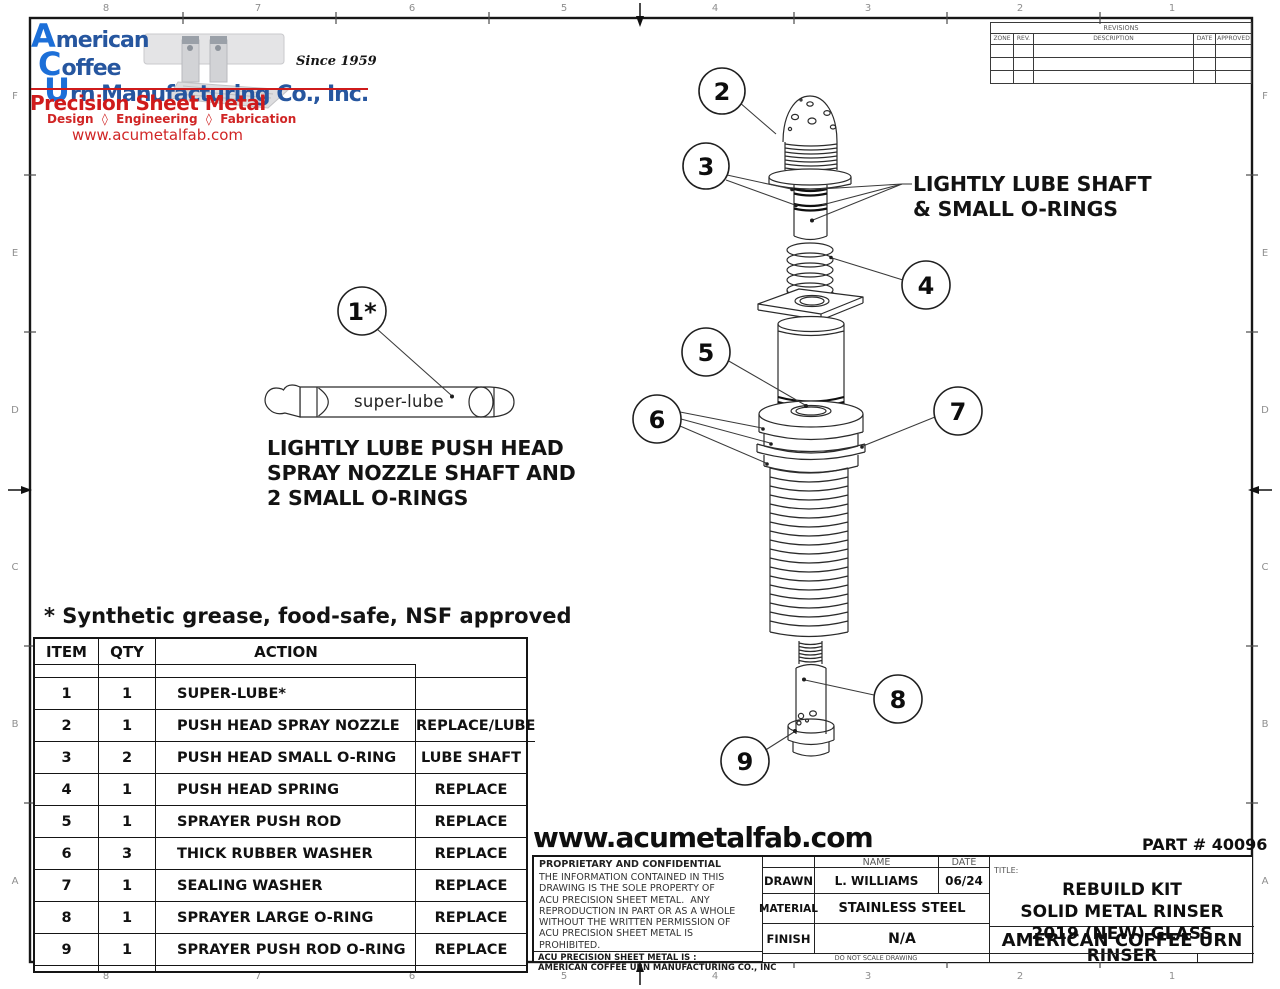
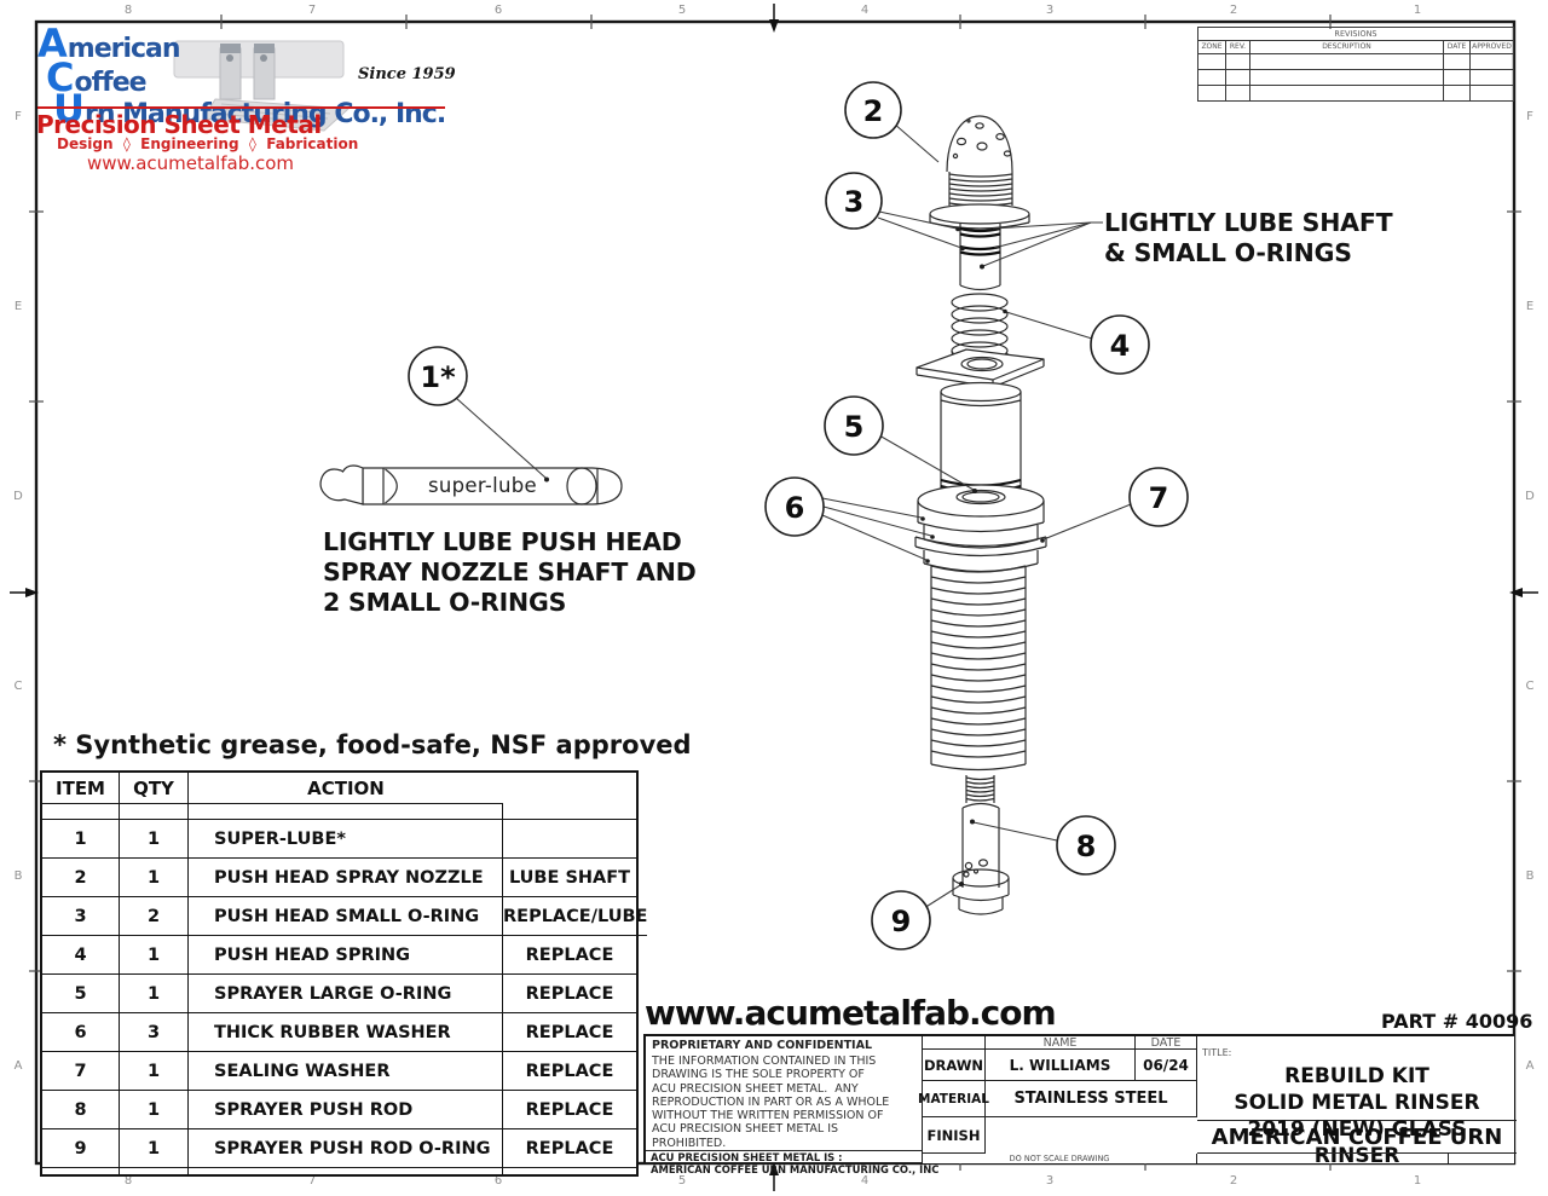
  1*
  2
  3
  4
  5
  6
  7
  8
  9
  8
  7
  6
  5
  4
  3
  2
  1
  8
  7
  6
  5
  4
  3
  2
  1
  F
  E
  D
  C
  B
  A
  F
  E
  D
  C
  B
  A
  A
  merican
  C
  offee
  U
  rn Manufacturing Co., Inc.
  Since 1959
  Precision Sheet Metal
  Design ◊ Engineering ◊ Fabrication
  www.acumetalfab.com
  REVISIONS
  LIGHTLY LUBE SHAFT
  & SMALL O-RINGS
  LIGHTLY LUBE PUSH HEAD
  SPRAY NOZZLE SHAFT AND
  2 SMALL O-RINGS
  super-lube
  * Synthetic grease, food-safe, NSF approved
  ITEM
  QTY
  ACTION
  1
  1
  SUPER-LUBE*
  2
  1
  PUSH HEAD SPRAY NOZZLE
- REPLACE/LUBE
+ LUBE SHAFT
  3
  2
  PUSH HEAD SMALL O-RING
- LUBE SHAFT
+ REPLACE/LUBE
  4
  1
  PUSH HEAD SPRING
  REPLACE
  5
  1
- SPRAYER PUSH ROD
+ SPRAYER LARGE O-RING
  REPLACE
  6
  3
  THICK RUBBER WASHER
  REPLACE
  7
  1
  SEALING WASHER
  REPLACE
  8
  1
- SPRAYER LARGE O-RING
+ SPRAYER PUSH ROD
  REPLACE
  9
  1
  SPRAYER PUSH ROD O-RING
  REPLACE
  www.acumetalfab.com
  PART # 40096
  PROPRIETARY AND CONFIDENTIAL
  THE INFORMATION CONTAINED IN THIS
  DRAWING IS THE SOLE PROPERTY OF
  ACU PRECISION SHEET METAL. ANY
  REPRODUCTION IN PART OR AS A WHOLE
  WITHOUT THE WRITTEN PERMISSION OF
  ACU PRECISION SHEET METAL IS
  PROHIBITED.
  ACU PRECISION SHEET METAL IS :
  AMERICAN COFFEE URN MANUFACTURING CO., INC
  NAME
  DATE
  DRAWN
  L. WILLIAMS
  06/24
  MATERIAL
  STAINLESS STEEL
  FINISH
- N/A
  DO NOT SCALE DRAWING
  TITLE:
  REBUILD KIT
  SOLID METAL RINSER
  2019 (NEW) GLASS RINSER
  AMERICAN COFFEE URN
